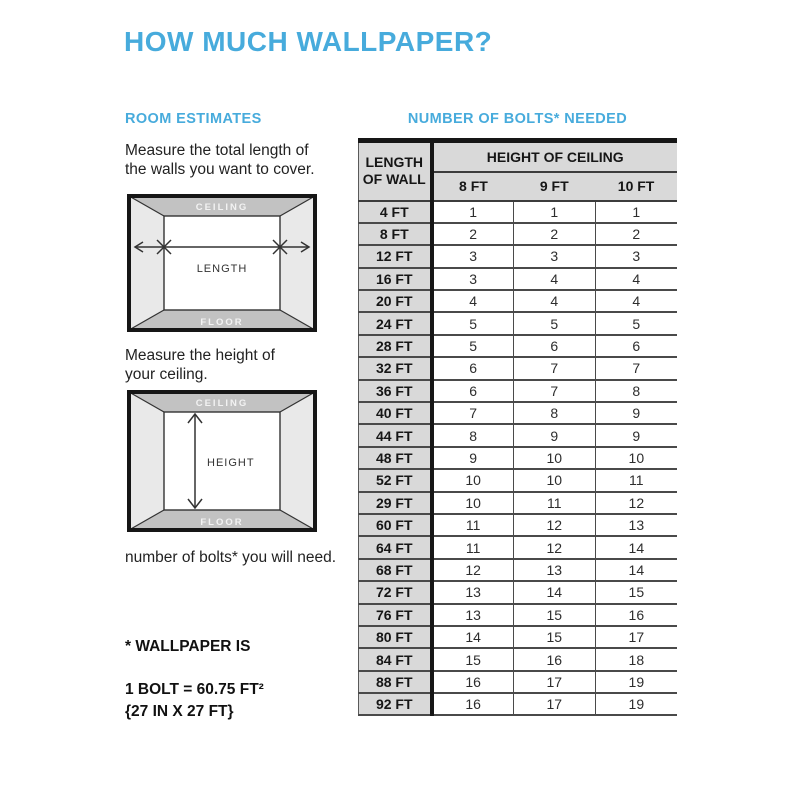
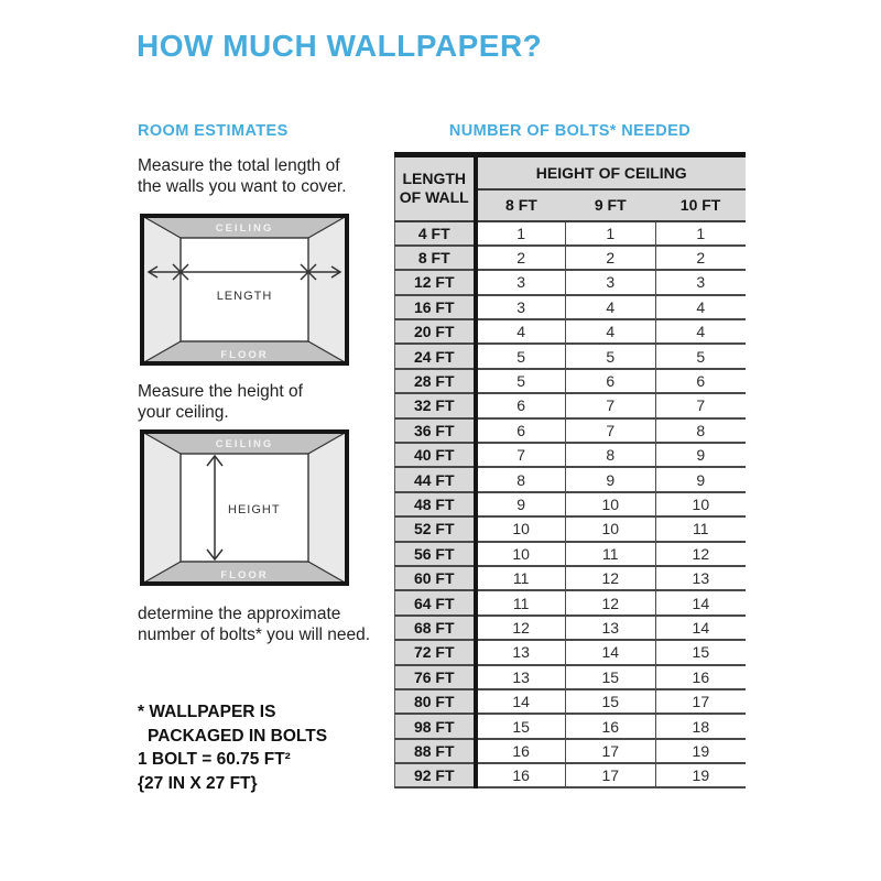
  HOW MUCH WALLPAPER?
  ROOM ESTIMATES
  Measure the total length of
  the walls you want to cover.
  CEILING
  FLOOR
  LENGTH
  Measure the height of
  your ceiling.
  CEILING
  FLOOR
  HEIGHT
+ determine the approximate
  number of bolts* you will need.
  * WALLPAPER IS
+ PACKAGED IN BOLTS
  1 BOLT = 60.75 FT²
  {27 IN X 27 FT}
  NUMBER OF BOLTS* NEEDED
  LENGTH OF WALL	HEIGHT OF CEILING
  8 FT	9 FT	10 FT
  4 FT	1	1	1
  8 FT	2	2	2
  12 FT	3	3	3
  16 FT	3	4	4
  20 FT	4	4	4
  24 FT	5	5	5
  28 FT	5	6	6
  32 FT	6	7	7
  36 FT	6	7	8
  40 FT	7	8	9
  44 FT	8	9	9
  48 FT	9	10	10
  52 FT	10	10	11
- 29 FT	10	11	12
+ 56 FT	10	11	12
  60 FT	11	12	13
  64 FT	11	12	14
  68 FT	12	13	14
  72 FT	13	14	15
  76 FT	13	15	16
  80 FT	14	15	17
- 84 FT	15	16	18
+ 98 FT	15	16	18
  88 FT	16	17	19
  92 FT	16	17	19
